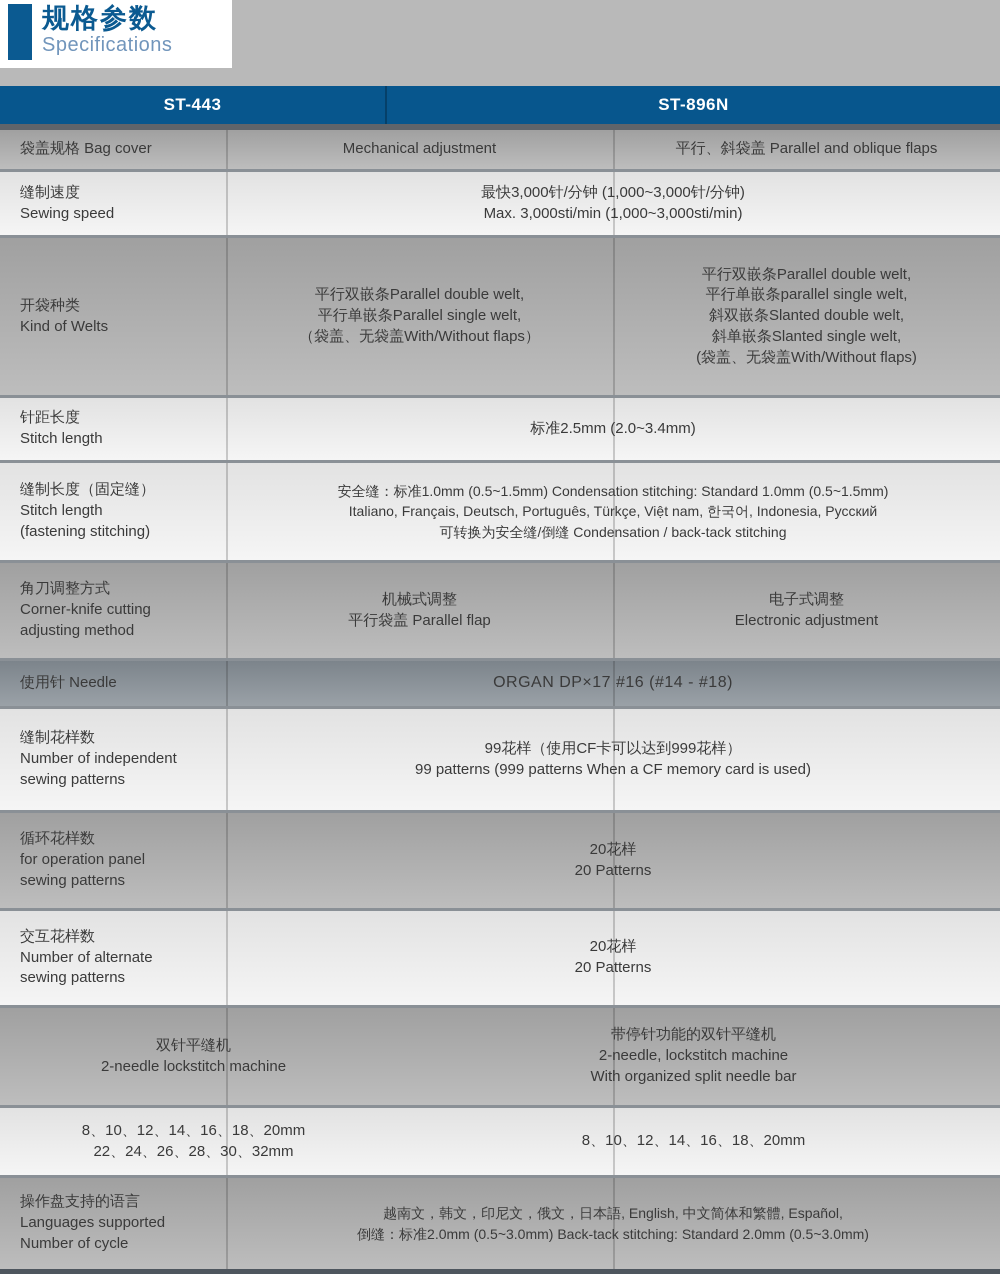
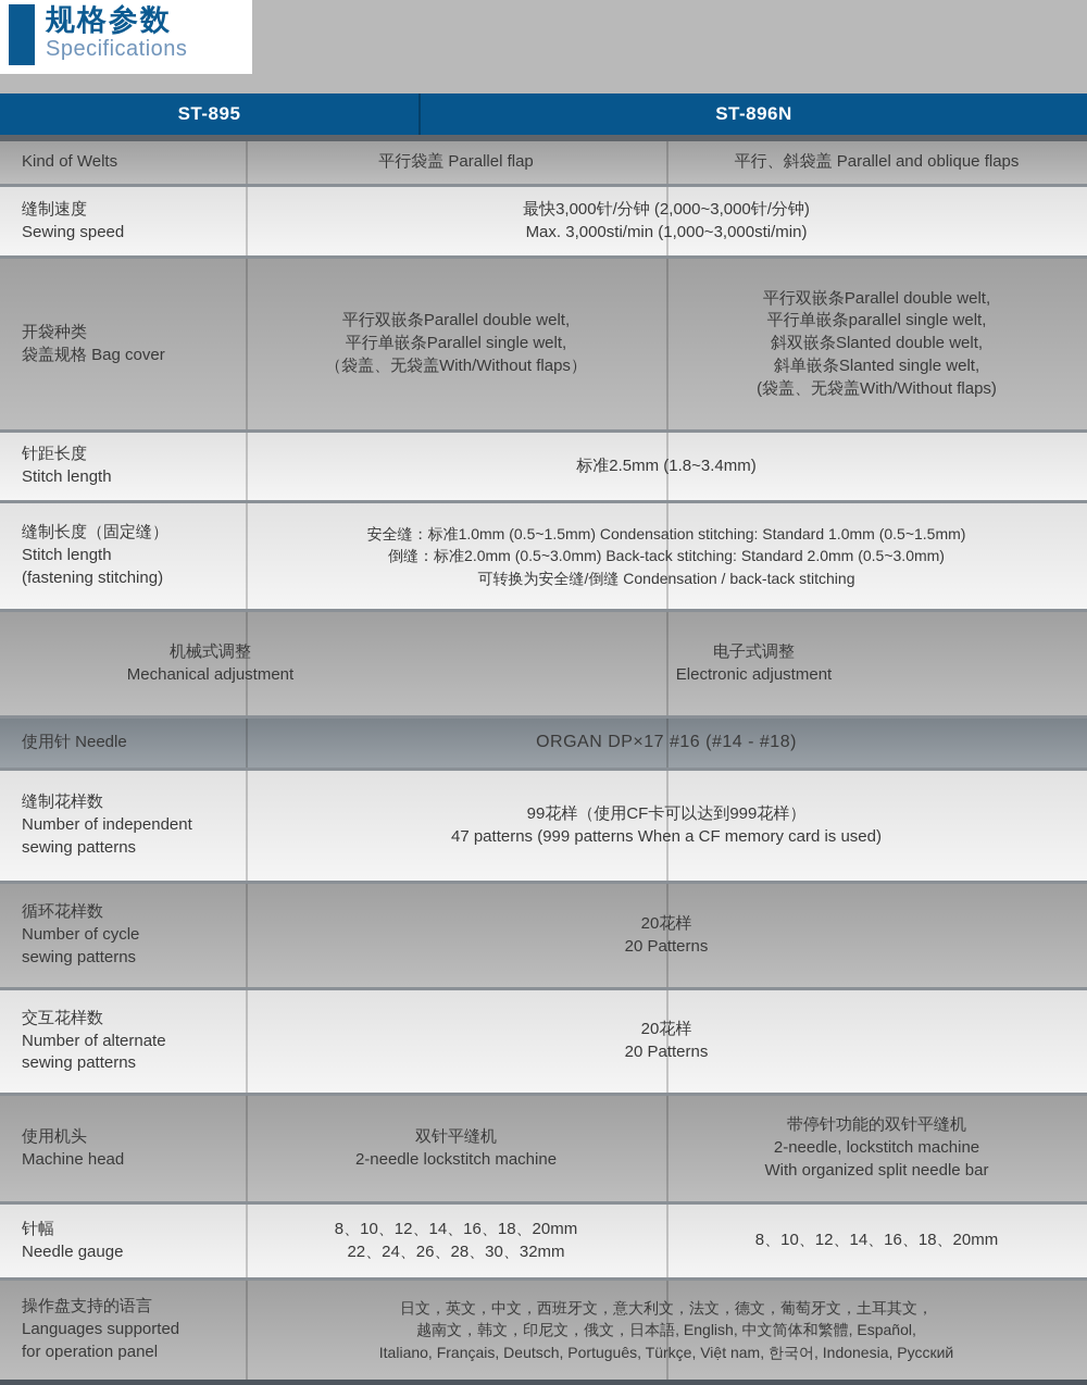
  规格参数
  Specifications
- ST-443
+ ST-895
  ST-896N
- 袋盖规格 Bag cover
+ Kind of Welts
- Mechanical adjustment
+ 平行袋盖 Parallel flap
  平行、斜袋盖 Parallel and oblique flaps
  缝制速度
  Sewing speed
- 最快3,000针/分钟 (1,000~3,000针/分钟)
+ 最快3,000针/分钟 (2,000~3,000针/分钟)
  Max. 3,000sti/min (1,000~3,000sti/min)
  开袋种类
- Kind of Welts
+ 袋盖规格 Bag cover
  平行双嵌条Parallel double welt,
  平行单嵌条Parallel single welt,
  （袋盖、无袋盖With/Without flaps）
  平行双嵌条Parallel double welt,
  平行单嵌条parallel single welt,
  斜双嵌条Slanted double welt,
  斜单嵌条Slanted single welt,
  (袋盖、无袋盖With/Without flaps)
  针距长度
  Stitch length
- 标准2.5mm (2.0~3.4mm)
+ 标准2.5mm (1.8~3.4mm)
  缝制长度（固定缝）
  Stitch length
  (fastening stitching)
  安全缝：标准1.0mm (0.5~1.5mm) Condensation stitching: Standard 1.0mm (0.5~1.5mm)
- Italiano, Français, Deutsch, Português, Türkçe, Việt nam, 한국어, Indonesia, Русский
+ 倒缝：标准2.0mm (0.5~3.0mm) Back-tack stitching: Standard 2.0mm (0.5~3.0mm)
  可转换为安全缝/倒缝 Condensation / back-tack stitching
- 角刀调整方式
- Corner-knife cutting
- adjusting method
  机械式调整
- 平行袋盖 Parallel flap
+ Mechanical adjustment
  电子式调整
  Electronic adjustment
  使用针 Needle
  ORGAN DP×17 #16 (#14 - #18)
  缝制花样数
  Number of independent
  sewing patterns
  99花样（使用CF卡可以达到999花样）
- 99 patterns (999 patterns When a CF memory card is used)
+ 47 patterns (999 patterns When a CF memory card is used)
  循环花样数
- for operation panel
+ Number of cycle
  sewing patterns
  20花样
  20 Patterns
  交互花样数
  Number of alternate
  sewing patterns
  20花样
  20 Patterns
+ 使用机头
+ Machine head
  双针平缝机
  2-needle lockstitch machine
  带停针功能的双针平缝机
  2-needle, lockstitch machine
  With organized split needle bar
+ 针幅
+ Needle gauge
  8、10、12、14、16、18、20mm
  22、24、26、28、30、32mm
  8、10、12、14、16、18、20mm
  操作盘支持的语言
  Languages supported
- Number of cycle
+ for operation panel
+ 日文，英文，中文，西班牙文，意大利文，法文，德文，葡萄牙文，土耳其文，
  越南文，韩文，印尼文，俄文，日本語, English, 中文简体和繁體, Español,
- 倒缝：标准2.0mm (0.5~3.0mm) Back-tack stitching: Standard 2.0mm (0.5~3.0mm)
+ Italiano, Français, Deutsch, Português, Türkçe, Việt nam, 한국어, Indonesia, Русский
